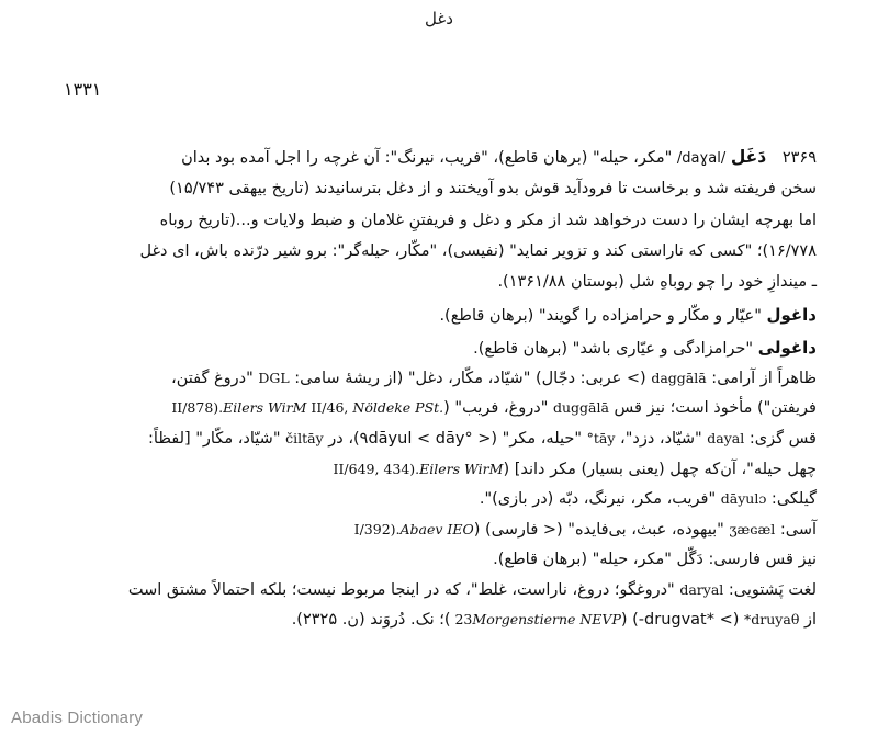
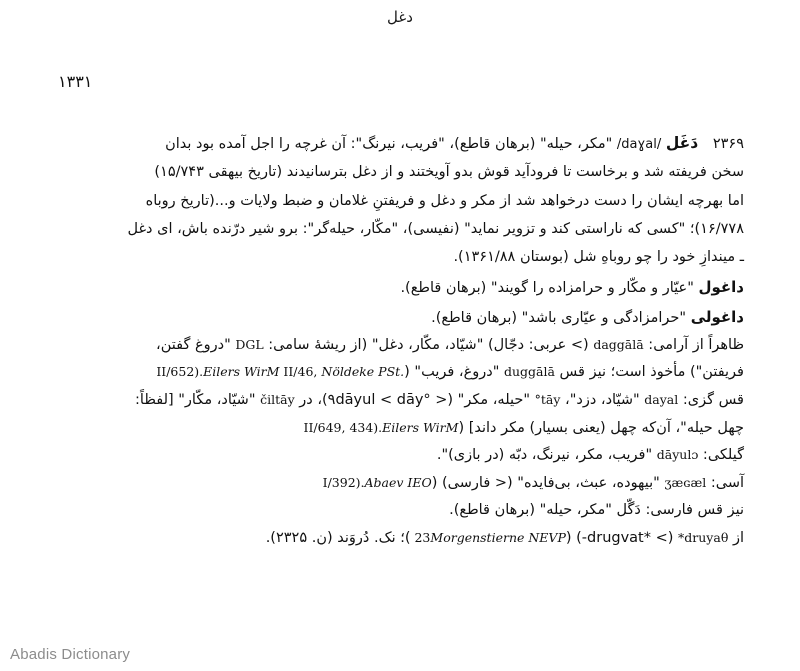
  دغل
  ۱۳۳۱
  ۲۳۶۹ دَغَل /daɣal/ "مکر، حیله" (برهان قاطع)، "فریب، نیرنگ": آن غرچه را اجل آمده بود بدان
  سخن فریفته شد و برخاست تا فرودآید قوش بدو آویختند و از دغل بترسانیدند (تاریخ بیهقی ۱۵/۷۴۳)
  اما بهرچه ایشان را دست درخواهد شد از مکر و دغل و فریفتنِ غلامان و ضبط ولایات و...(تاریخ روباه
  ۱۶/۷۷۸)؛ "کسی که ناراستی کند و تزویر نماید" (نفیسی)، "مکّار، حیله‌گر": برو شیر درّنده باش، ای دغل
  ـ میندازِ خود را چو روباهِ شل (بوستان ۱۳۶۱/۸۸).
  داغول "عیّار و مکّار و حرامزاده را گویند" (برهان قاطع).
  داغولی "حرامزادگی و عیّاری باشد" (برهان قاطع).
  ظاهراً از آرامی: daggālā (> عربی: دجّال) "شیّاد، مکّار، دغل" (از ریشهٔ سامی: DGL "دروغ گفتن،
- فریفتن") مأخوذ است؛ نیز قس duggālā "دروغ، فریب" (Nöldeke PSt. II/46, Eilers WirM II/878).
+ فریفتن") مأخوذ است؛ نیز قس duggālā "دروغ، فریب" (Nöldeke PSt. II/46, Eilers WirM II/652).
  قس گزی: dayal "شیّاد، دزد"، °tāy "حیله، مکر" (< °dāy > ٩dāyul)، در čiltāy "شیّاد، مکّار" [لفظاً:
  چهل حیله"، آن‌که چهل (یعنی بسیار) مکر داند] (Eilers WirM II/649, 434).
  گیلکی: dāyulɔ "فریب، مکر، نیرنگ، دبّه (در بازی)".
  آسی: ʒæɢæl "بیهوده، عبث، بیفایده" (< فارسی) (Abaev IEO I/392).
  نیز قس فارسی: دَگّل "مکر، حیله" (برهان قاطع).
- لغت پَشتویی: daryal "دروغگو؛ دروغ، ناراست، غلط"، که در اینجا مربوط نیست؛ بلکه احتمالاً مشتق است
  از *druyaθ (> *drugvat-) (Morgenstierne NEVP 23)؛ نک. دُروَند (ن. ۲۳۲۵).
  Abadis Dictionary
